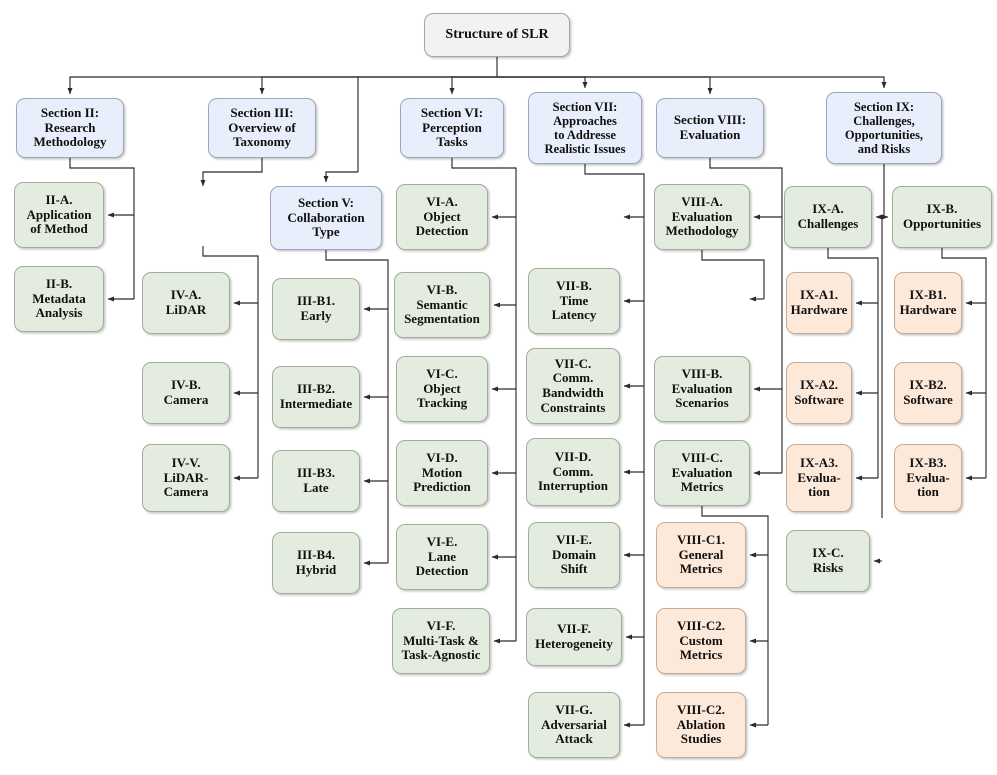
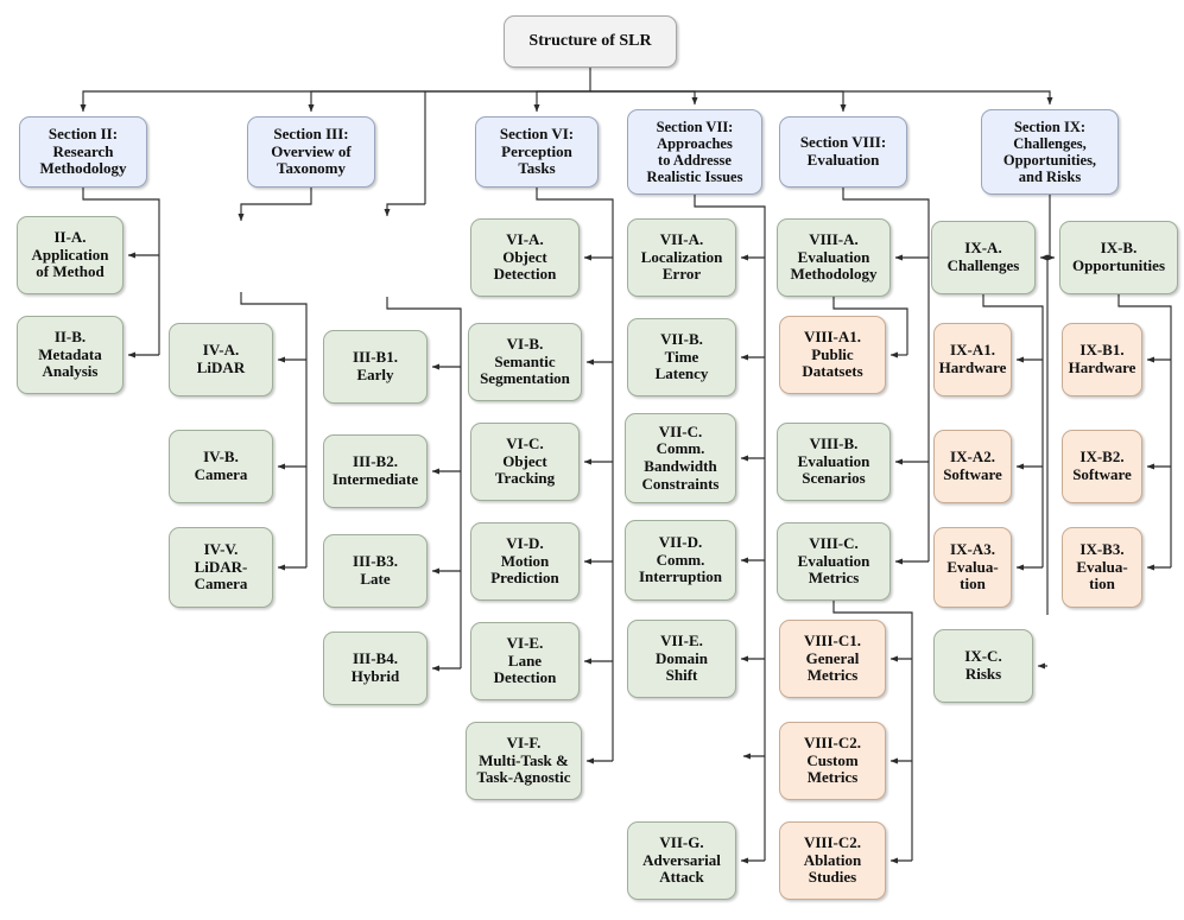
  Structure of SLR
  Section II:
  Research
  Methodology
  Section III:
  Overview of
  Taxonomy
  Section VI:
  Perception
  Tasks
  Section VII:
  Approaches
  to Addresse
  Realistic Issues
  Section VIII:
  Evaluation
  Section IX:
  Challenges,
  Opportunities,
  and Risks
  II-A.
  Application
  of Method
  II-B.
  Metadata
  Analysis
  IV-A.
  LiDAR
  IV-B.
  Camera
  IV-V.
  LiDAR-
  Camera
- Section V:
- Collaboration
- Type
  III-B1.
  Early
  III-B2.
  Intermediate
  III-B3.
  Late
  III-B4.
  Hybrid
  VI-A.
  Object
  Detection
  VI-B.
  Semantic
  Segmentation
  VI-C.
  Object
  Tracking
  VI-D.
  Motion
  Prediction
  VI-E.
  Lane
  Detection
  VI-F.
  Multi-Task &
  Task-Agnostic
+ VII-A.
+ Localization
+ Error
  VII-B.
  Time
  Latency
  VII-C.
  Comm.
  Bandwidth
  Constraints
  VII-D.
  Comm.
  Interruption
  VII-E.
  Domain
  Shift
- VII-F.
- Heterogeneity
  VII-G.
  Adversarial
  Attack
  VIII-A.
  Evaluation
  Methodology
+ VIII-A1.
+ Public
+ Datatsets
  VIII-B.
  Evaluation
  Scenarios
  VIII-C.
  Evaluation
  Metrics
  VIII-C1.
  General
  Metrics
  VIII-C2.
  Custom
  Metrics
  VIII-C2.
  Ablation
  Studies
  IX-A.
  Challenges
  IX-B.
  Opportunities
  IX-A1.
  Hardware
  IX-A2.
  Software
  IX-A3.
  Evalua-
  tion
  IX-C.
  Risks
  IX-B1.
  Hardware
  IX-B2.
  Software
  IX-B3.
  Evalua-
  tion
